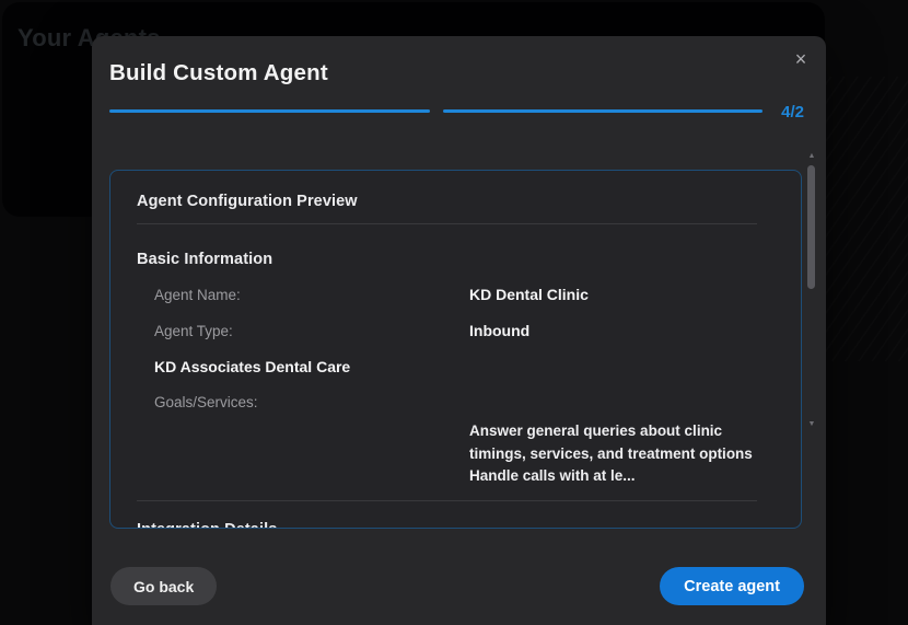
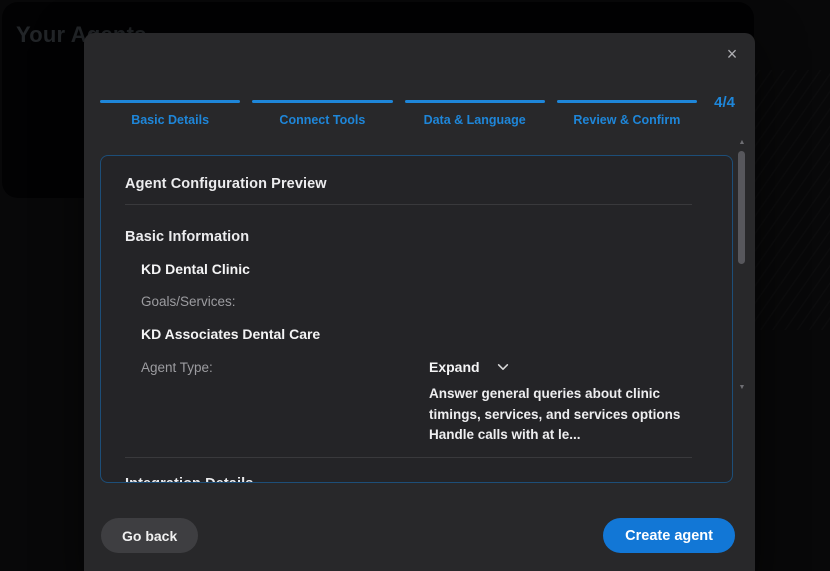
- Build Custom Agent
  ×
+ Basic Details
+ Connect Tools
+ Data & Language
+ Review & Confirm
- 4/2
+ 4/4
  Agent Configuration Preview
  Basic Information
- Agent Name:
  KD Dental Clinic
- Agent Type:
+ Goals/Services:
- Inbound
  KD Associates Dental Care
- Goals/Services:
+ Agent Type:
+ Expand
- Answer general queries about clinic timings, services, and treatment options Handle calls with at le...
+ Answer general queries about clinic timings, services, and services options Handle calls with at le...
  Go back
  Create agent
